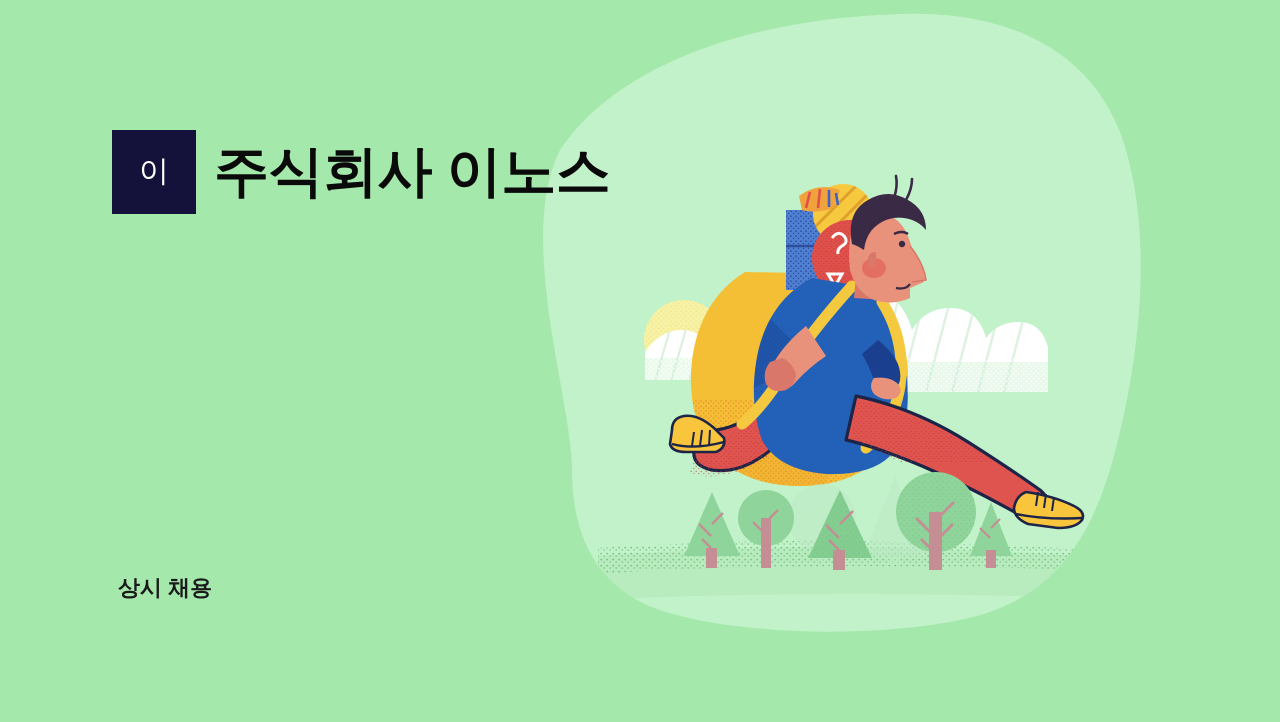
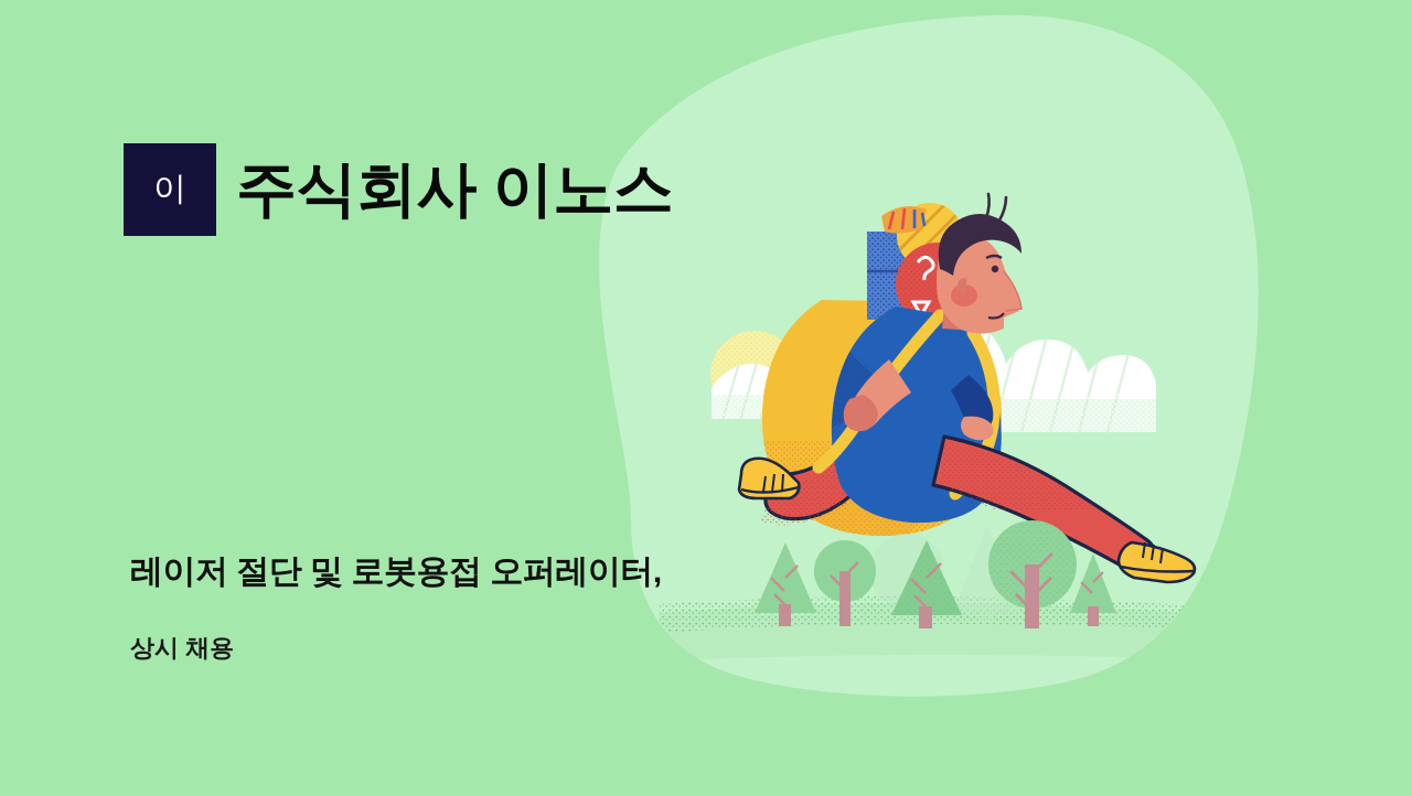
  이
  주식회사 이노스
+ 레이저 절단 및 로봇용접 오퍼레이터,
  상시 채용
